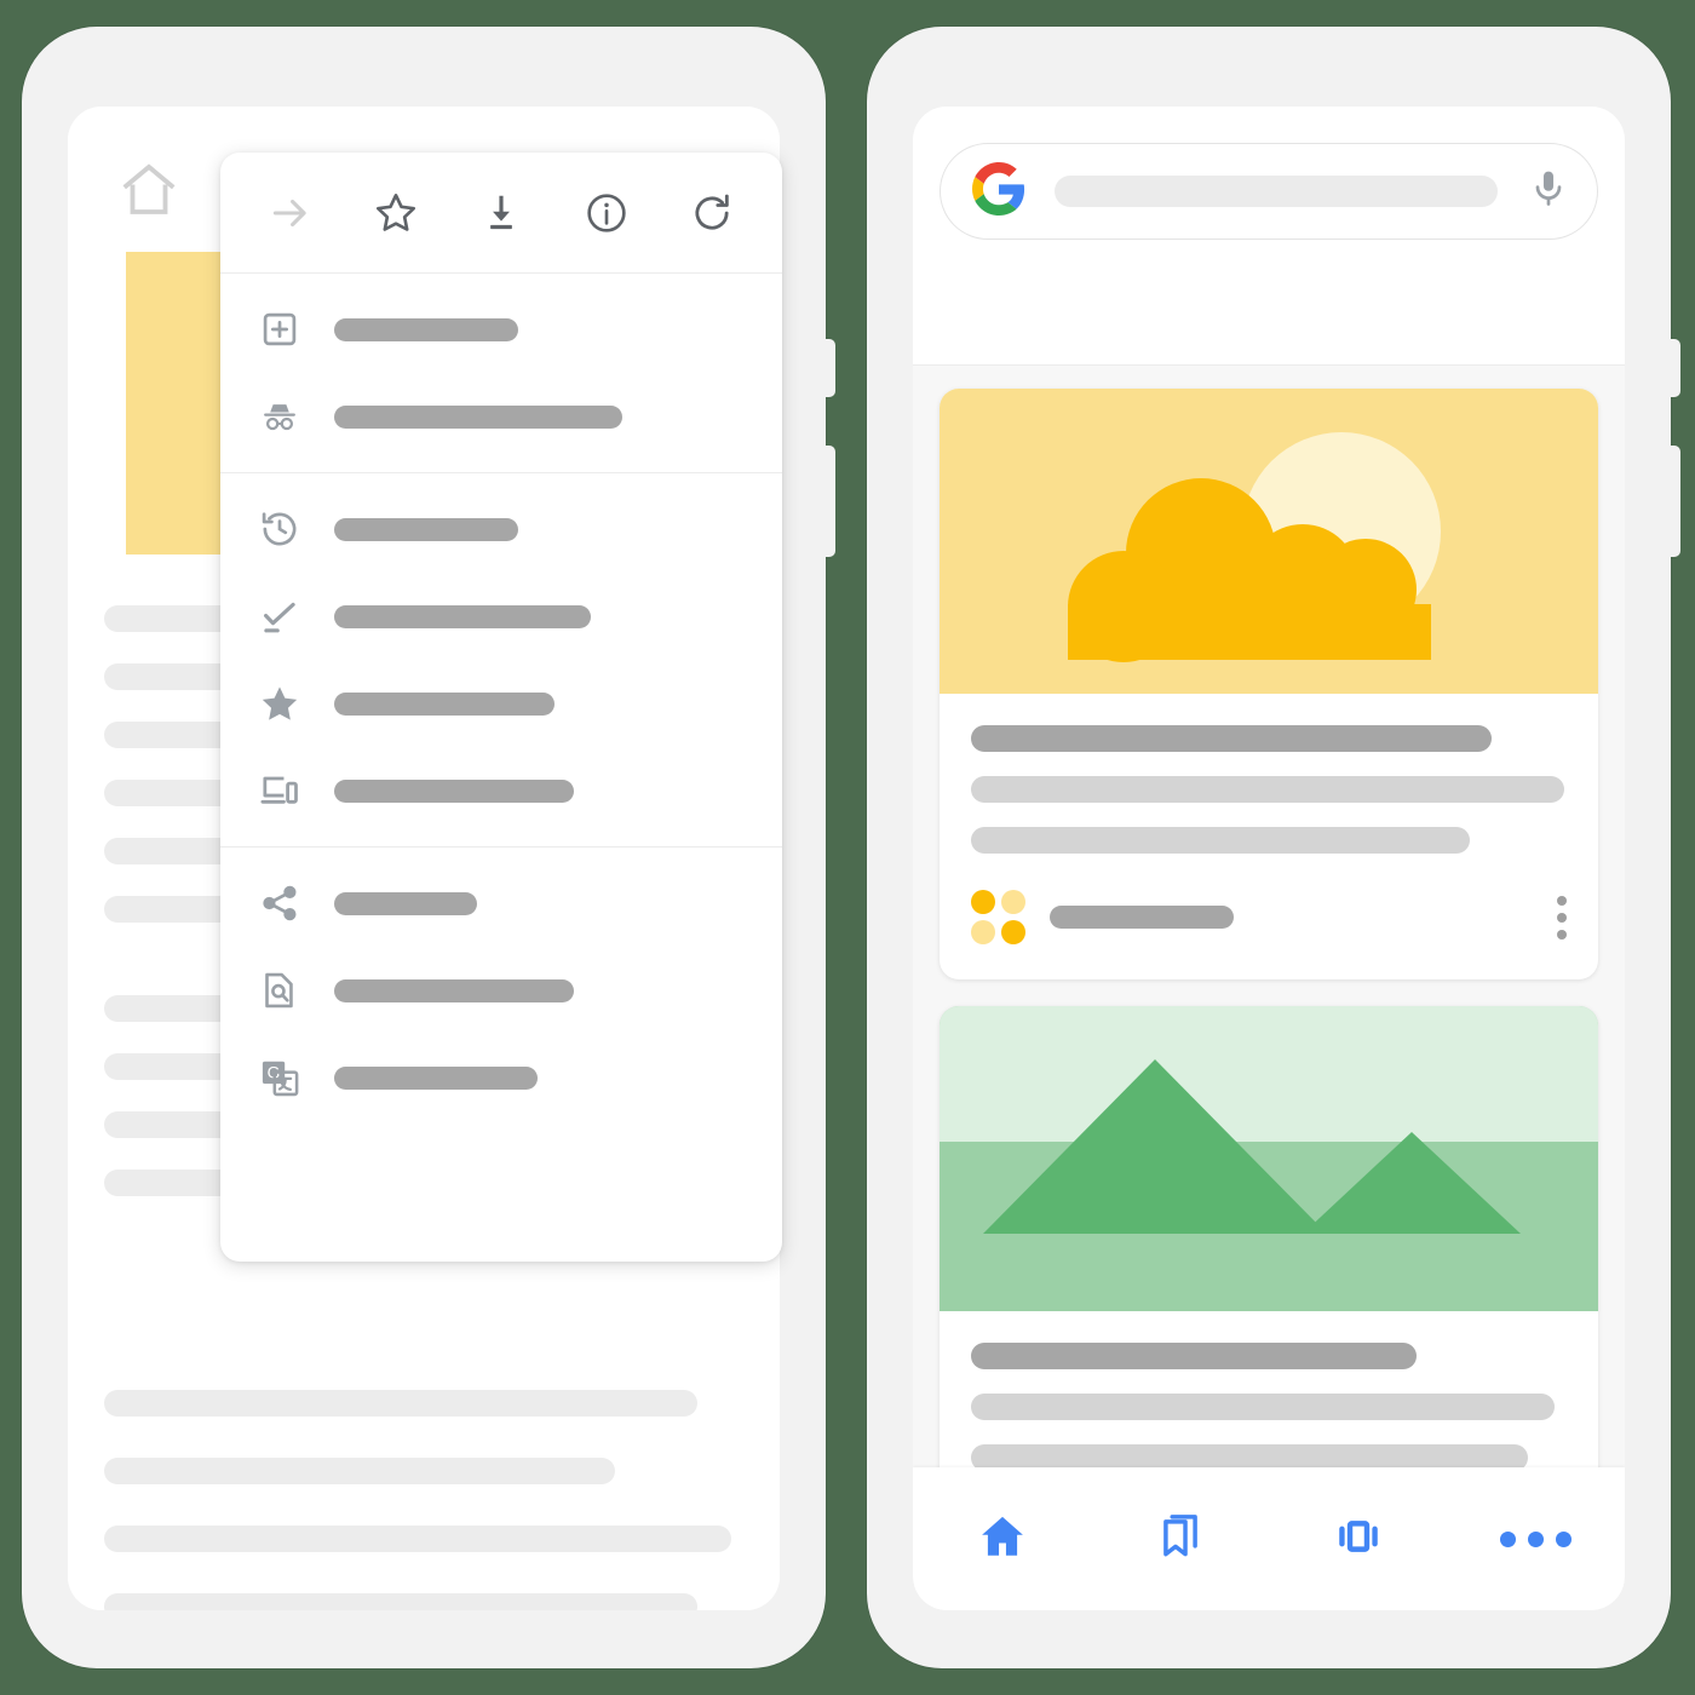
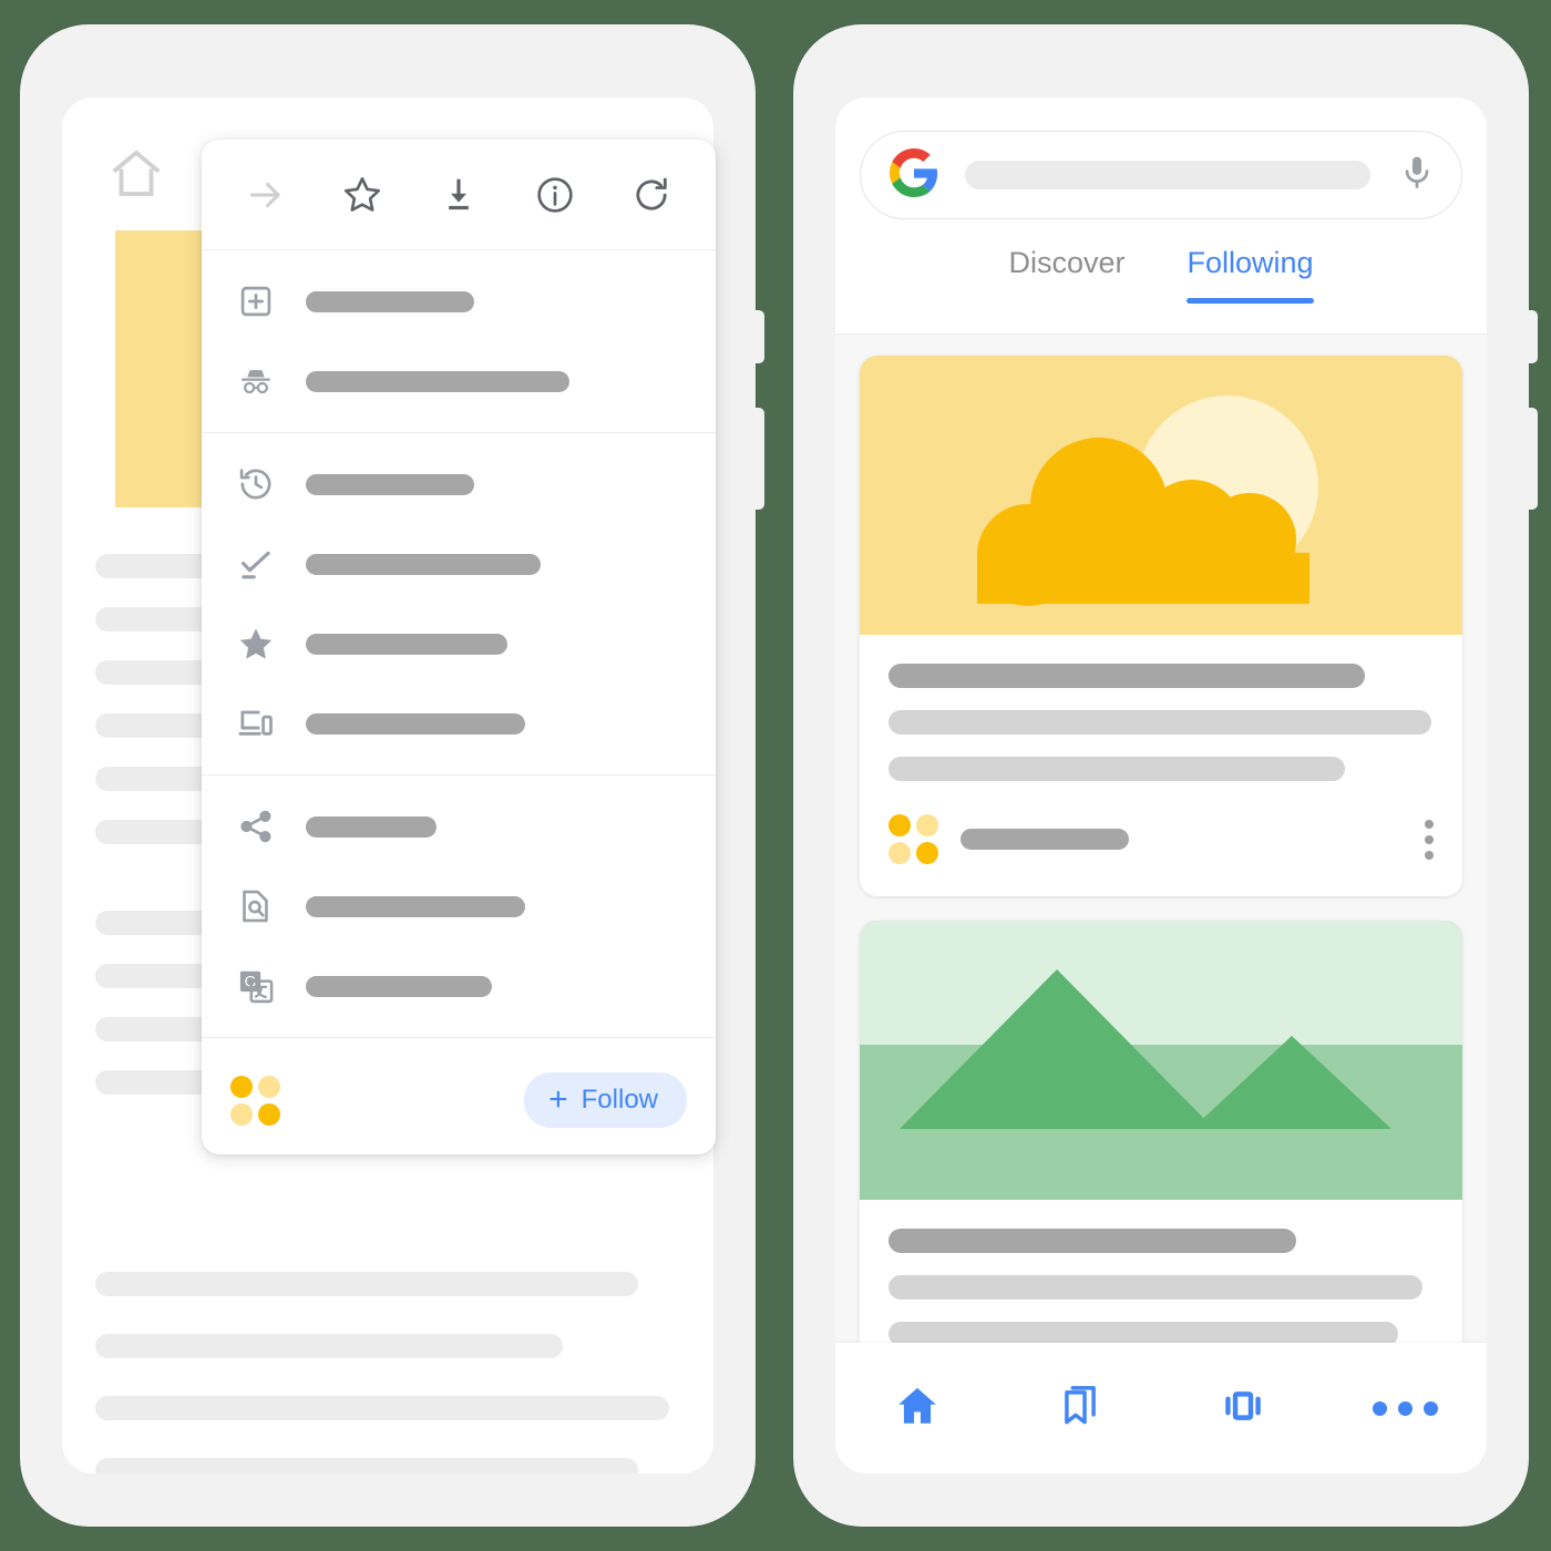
+ +
+ Follow
+ Discover
+ Following
